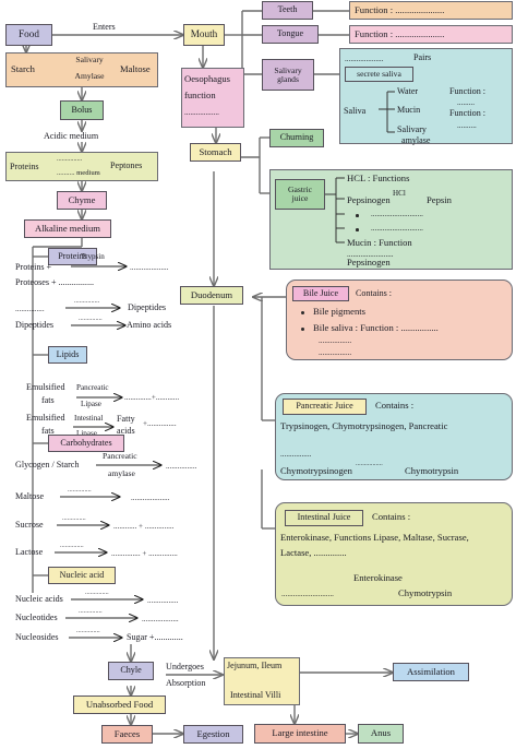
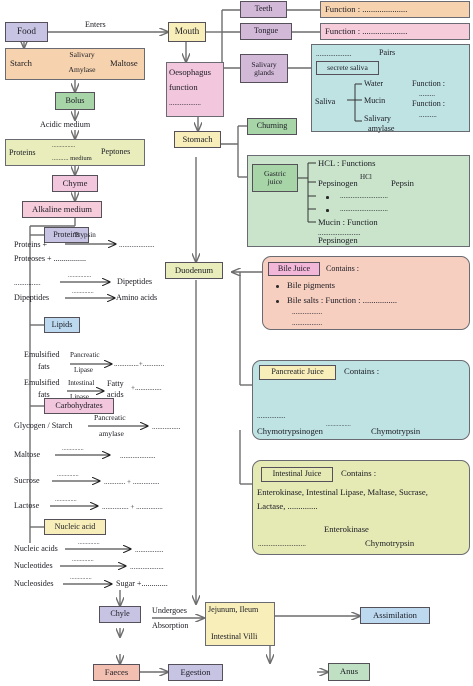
  Food
  Enters
  Mouth
  Starch
  Salivary
  Amylase
  Maltose
  Bolus
  Acidic medium
  Proteins
  Peptones
  Chyme
  Alkaline medium
  Oesophagus
  function
  ..................
  Stomach
  Duodenum
  Teeth
  Tongue
  Salivary
  glands
  Function : .....................
  Function : .....................
  ....................
  Pairs
  secrete saliva
  Saliva
  Water
  Mucin
  Salivary
  amylase
  Function :
  .........
  Function :
  ..........
  Churning
  Gastric
  juice
  HCL : Functions
  Pepsinogen
  HCl
  Pepsin
  ...........................
  ...........................
  Mucin : Function
  ........................
  Pepsinogen
  Bile Juice
  Contains :
  Bile pigments
- Bile saliva : Function : ................
+ Bile salts : Function : ................
  .................
  .................
  Pancreatic Juice
  Contains :
- Trypsinogen, Chymotrypsinogen, Pancreatic
  ................
  Chymotrypsinogen
  Chymotrypsin
  Intestinal Juice
  Contains :
- Enterokinase, Functions Lipase, Maltase, Sucrase,
+ Enterokinase, Intestinal Lipase, Maltase, Sucrase,
  Lactase, ..............
  Enterokinase
  ...........................
  Chymotrypsin
  Proteins
  Proteins +
  Trypsin
  ....................
  Proteoses + ................
  ...............
  Dipeptides
  Dipeptides
  Amino acids
  Lipids
  Emulsified
  fats
  Pancreatic
  Lipase
  ..............+............
  Emulsified
  fats
  Intestinal
  Lipase
  Fatty
  acids
  +...............
  Carbohydrates
  Glycogen / Starch
  Pancreatic
  amylase
  ................
  Maltose
  ....................
  Sucrose
  ............ + ...............
  Lactose
  ............... + ...............
  Nucleic acid
  Nucleic acids
  ................
  Nucleotides
  ...................
  Nucleosides
  Sugar +.............
  Chyle
  Undergoes
  Absorption
  Jejunum, Ileum
  Intestinal Villi
  Assimilation
- Unabsorbed Food
  Faeces
  Egestion
- Large intestine
  Anus
